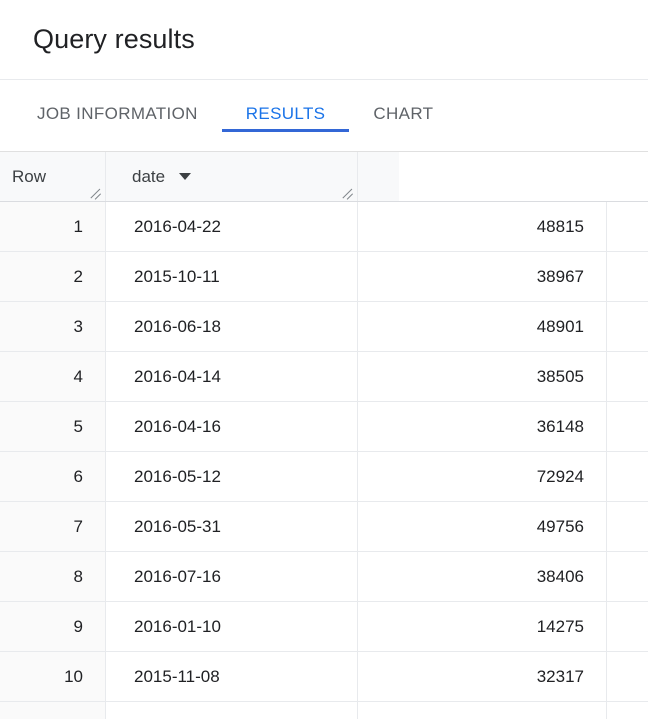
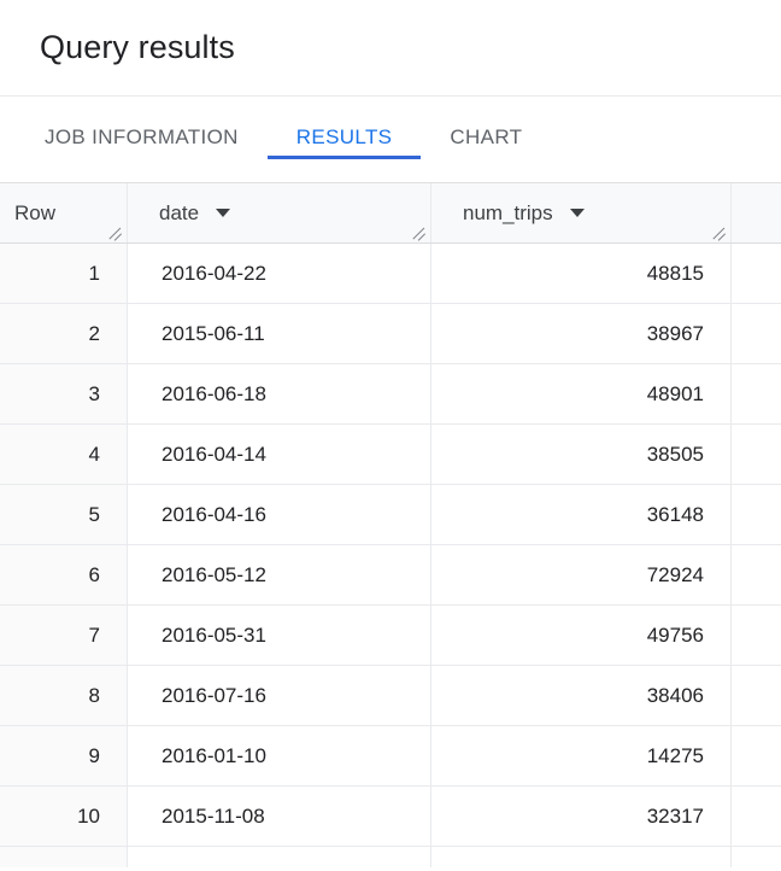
  Query results
  JOB INFORMATION
  RESULTS
  CHART
  Row
  date
+ num_trips
  1
  2016-04-22
  48815
  2
- 2015-10-11
+ 2015-06-11
  38967
  3
  2016-06-18
  48901
  4
  2016-04-14
  38505
  5
  2016-04-16
  36148
  6
  2016-05-12
  72924
  7
  2016-05-31
  49756
  8
  2016-07-16
  38406
  9
  2016-01-10
  14275
  10
  2015-11-08
  32317
